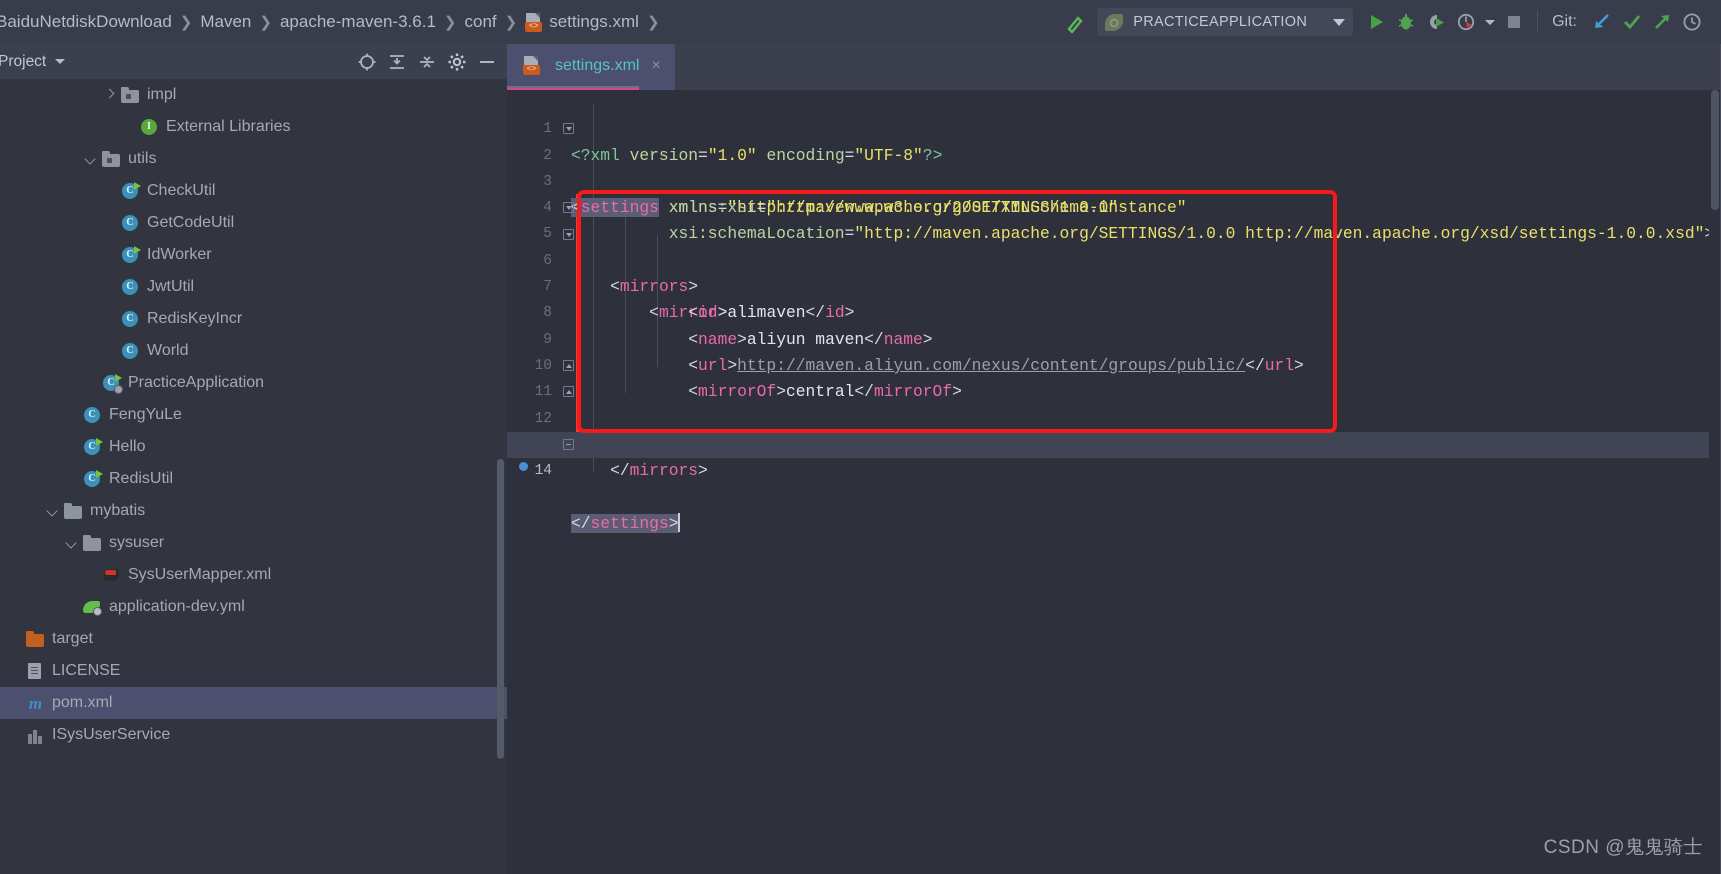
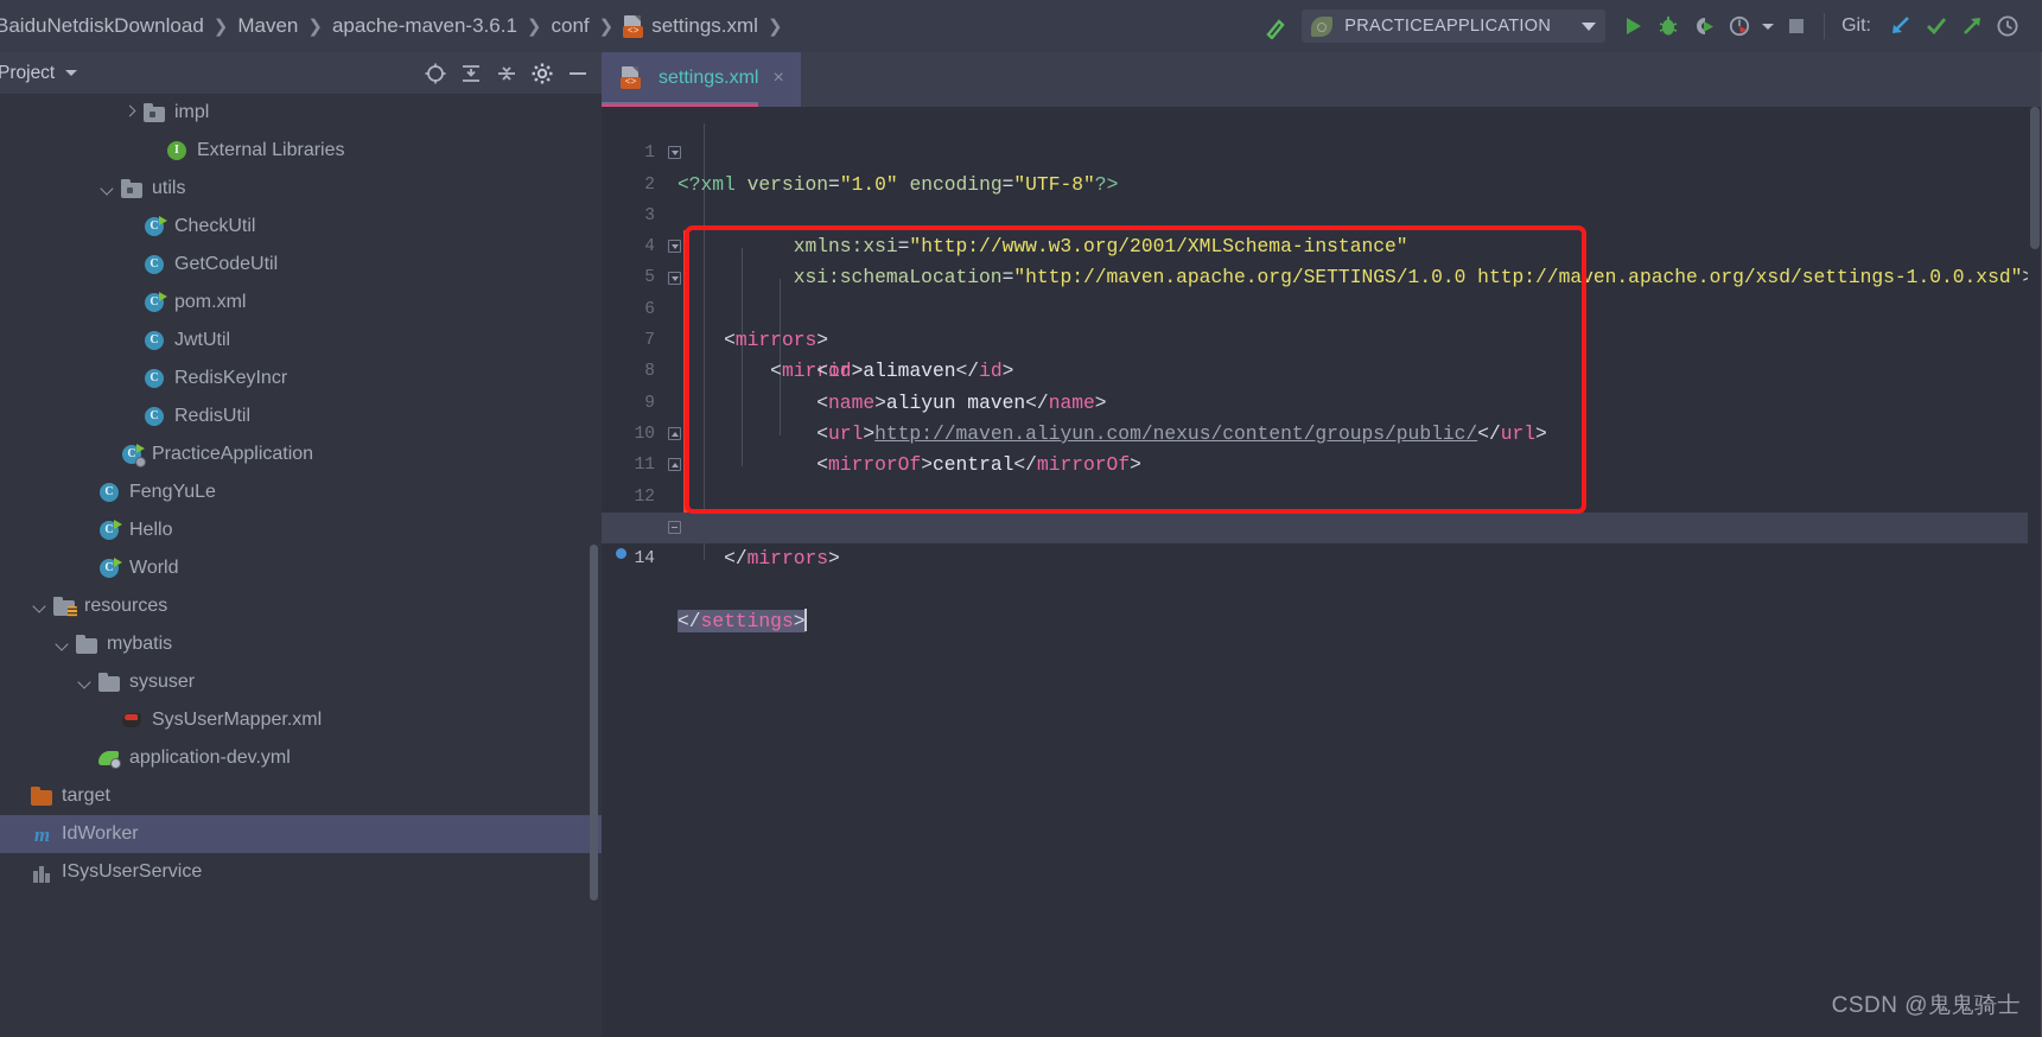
  BaiduNetdiskDownload
  ❯
  Maven
  ❯
  apache-maven-3.6.1
  ❯
  conf
  ❯
  <>
  settings.xml
  ❯
  PRACTICEAPPLICATION
  Git:
  Project
  impl
  I
  External Libraries
  utils
  C
  CheckUtil
  C
  GetCodeUtil
  C
- IdWorker
+ pom.xml
  C
  JwtUtil
  C
  RedisKeyIncr
  C
- World
+ RedisUtil
  C
  PracticeApplication
  C
  FengYuLe
  C
  Hello
  C
- RedisUtil
+ World
+ resources
  mybatis
  sysuser
  SysUserMapper.xml
  application-dev.yml
  target
- LICENSE
  m
- pom.xml
+ IdWorker
  ISysUserService
  <>
  settings.xml
  ×
  1
  <?xml version="1.0" encoding="UTF-8"?>
  2
- <settings xmlns="http://maven.apache.org/SETTINGS/1.0.0"
  3
  xmlns:xsi="http://www.w3.org/2001/XMLSchema-instance"
  4
  xsi:schemaLocation="http://maven.apache.org/SETTINGS/1.0.0 http://maven.apache.org/xsd/settings-1.0.0.xsd"
  5
  <mirrors>
  6
  <mirror>
  7
  <id>alimaven</id>
  8
  <name>aliyun maven</name>
  9
  <url>http://maven.aliyun.com/nexus/content/groups/public/</url>
  10
  <mirrorOf>central</mirrorOf>
  11
  12
  </mirrors>
  14
  </settings>
  CSDN @鬼鬼骑士
